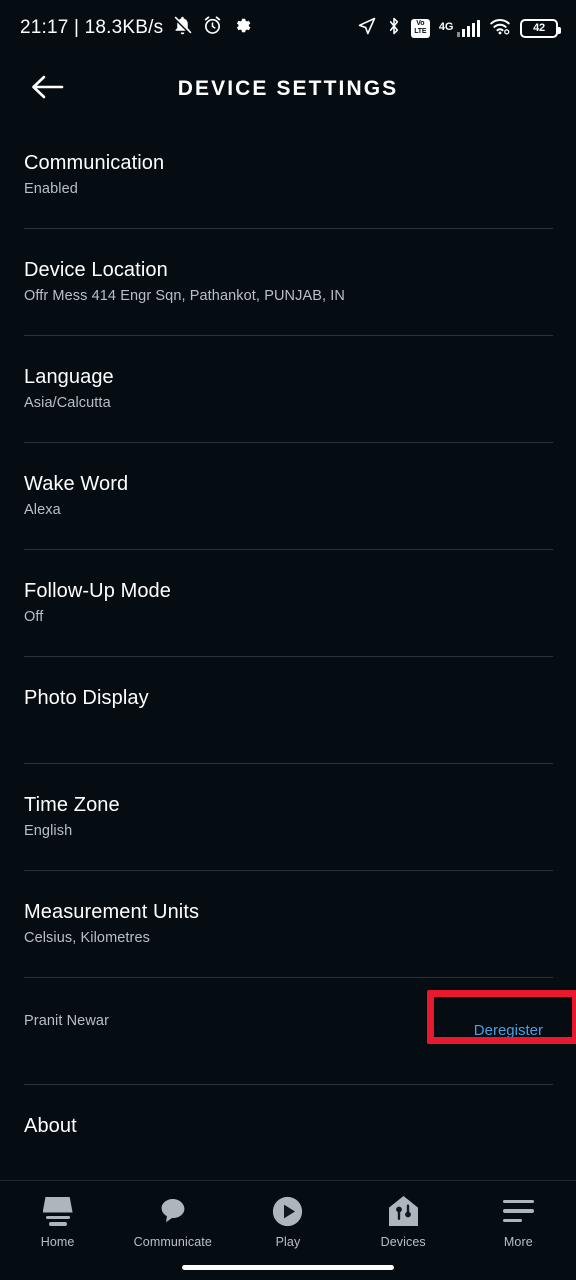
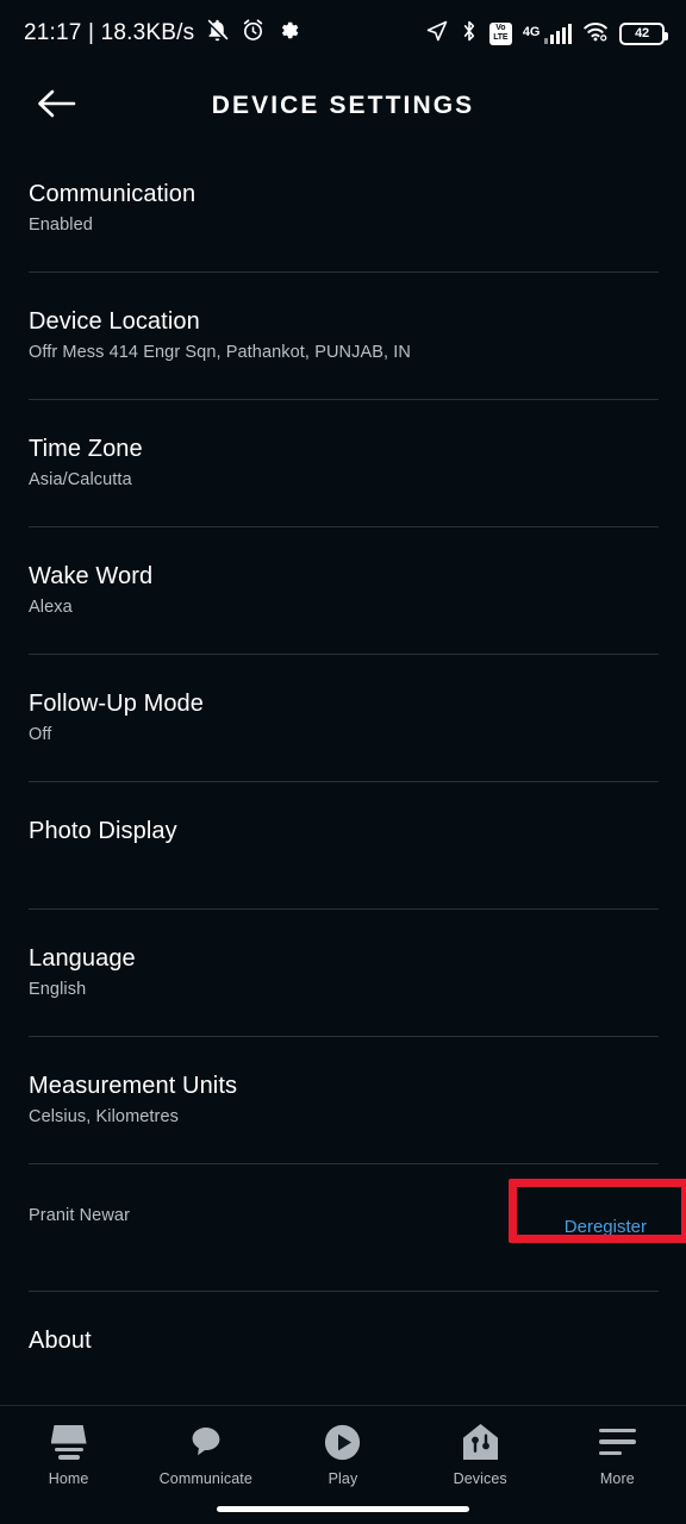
  21:17 | 18.3KB/s
  4G
  42
  DEVICE SETTINGS
  Communication
  Enabled
  Device Location
  Offr Mess 414 Engr Sqn, Pathankot, PUNJAB, IN
- Language
+ Time Zone
  Asia/Calcutta
  Wake Word
  Alexa
  Follow-Up Mode
  Off
  Photo Display
- Time Zone
+ Language
  English
  Measurement Units
  Celsius, Kilometres
  Pranit Newar
  Deregister
  About
  Home
  Communicate
  Play
  Devices
  More
